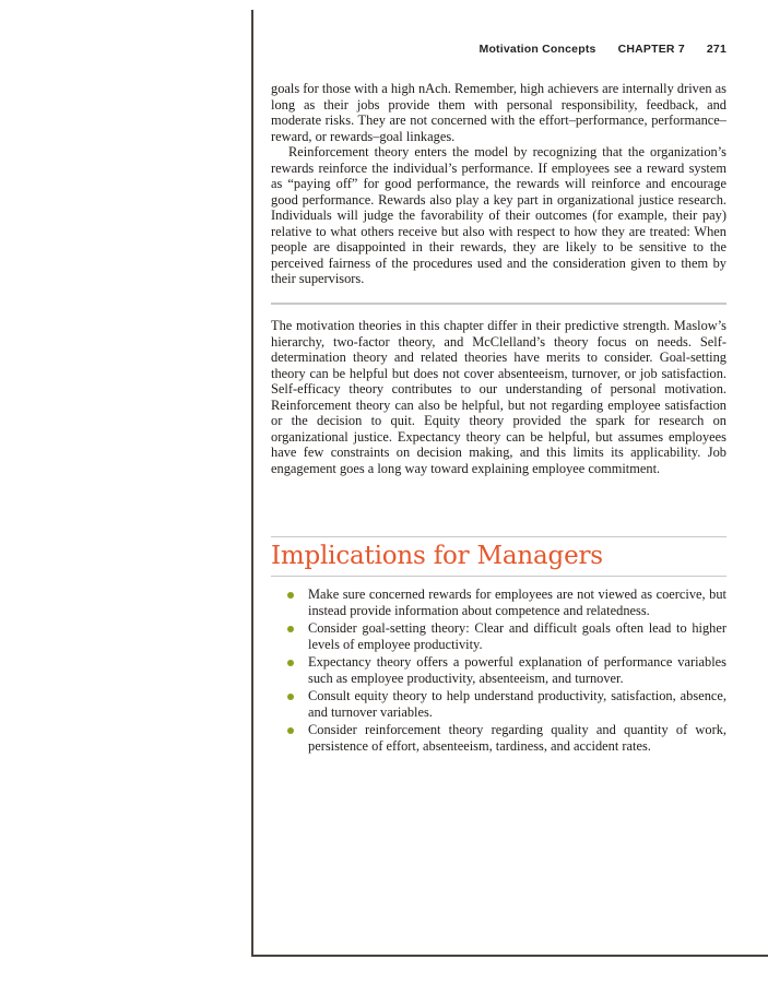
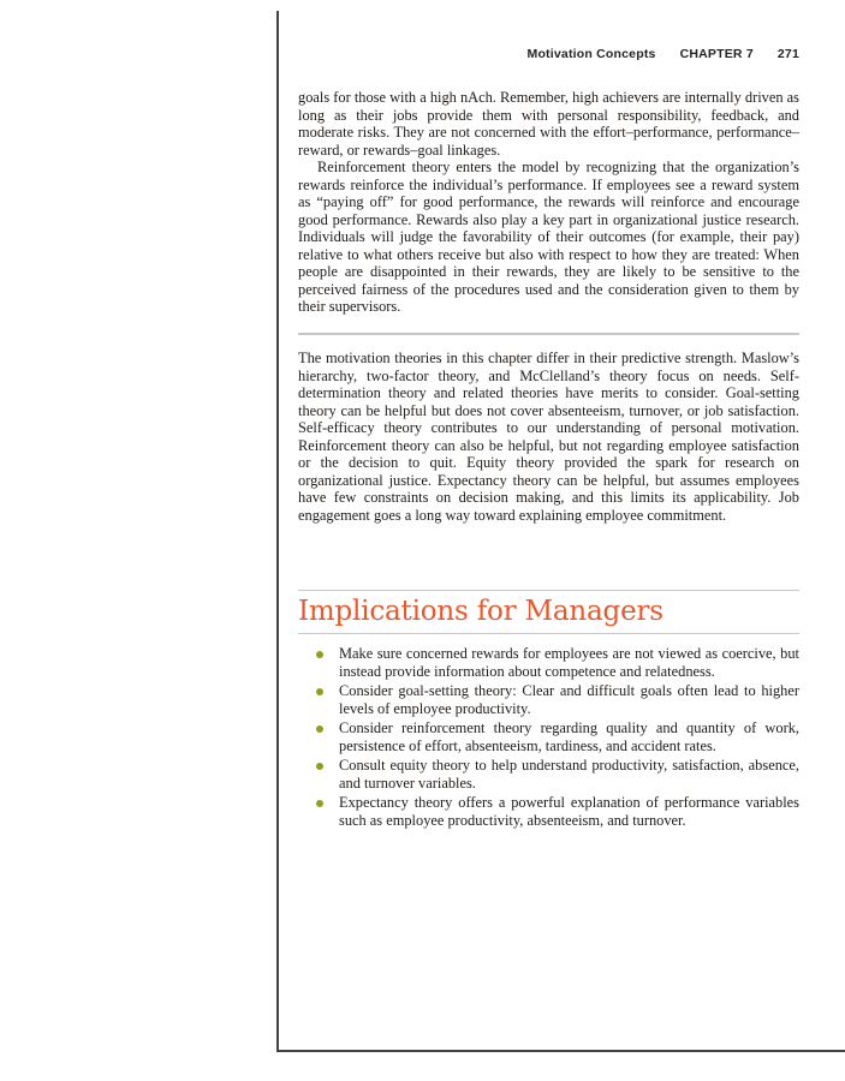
  Motivation Concepts
  CHAPTER 7
  271
  goals for those with a high nAch. Remember, high achievers are internally driven as long as their jobs provide them with personal responsibility, feedback, and moderate risks. They are not concerned with the effort–performance, performance–reward, or rewards–goal linkages.
  Reinforcement theory enters the model by recognizing that the organization’s rewards reinforce the individual’s performance. If employees see a reward system as “paying off” for good performance, the rewards will reinforce and encourage good performance. Rewards also play a key part in organizational justice research. Individuals will judge the favorability of their outcomes (for example, their pay) relative to what others receive but also with respect to how they are treated: When people are disappointed in their rewards, they are likely to be sensitive to the perceived fairness of the procedures used and the consideration given to them by their supervisors.
  The motivation theories in this chapter differ in their predictive strength. Maslow’s hierarchy, two-factor theory, and McClelland’s theory focus on needs. Self-determination theory and related theories have merits to consider. Goal-setting theory can be helpful but does not cover absenteeism, turnover, or job satisfaction. Self-efficacy theory contributes to our understanding of personal motivation. Reinforcement theory can also be helpful, but not regarding employee satisfaction or the decision to quit. Equity theory provided the spark for research on organizational justice. Expectancy theory can be helpful, but assumes employees have few constraints on decision making, and this limits its applicability. Job engagement goes a long way toward explaining employee commitment.
  Implications for Managers
  Make sure concerned rewards for employees are not viewed as coercive, but instead provide information about competence and relatedness.
  Consider goal-setting theory: Clear and difficult goals often lead to higher levels of employee productivity.
- Expectancy theory offers a powerful explanation of performance variables such as employee productivity, absenteeism, and turnover.
+ Consider reinforcement theory regarding quality and quantity of work, persistence of effort, absenteeism, tardiness, and accident rates.
  Consult equity theory to help understand productivity, satisfaction, absence, and turnover variables.
- Consider reinforcement theory regarding quality and quantity of work, persistence of effort, absenteeism, tardiness, and accident rates.
+ Expectancy theory offers a powerful explanation of performance variables such as employee productivity, absenteeism, and turnover.
